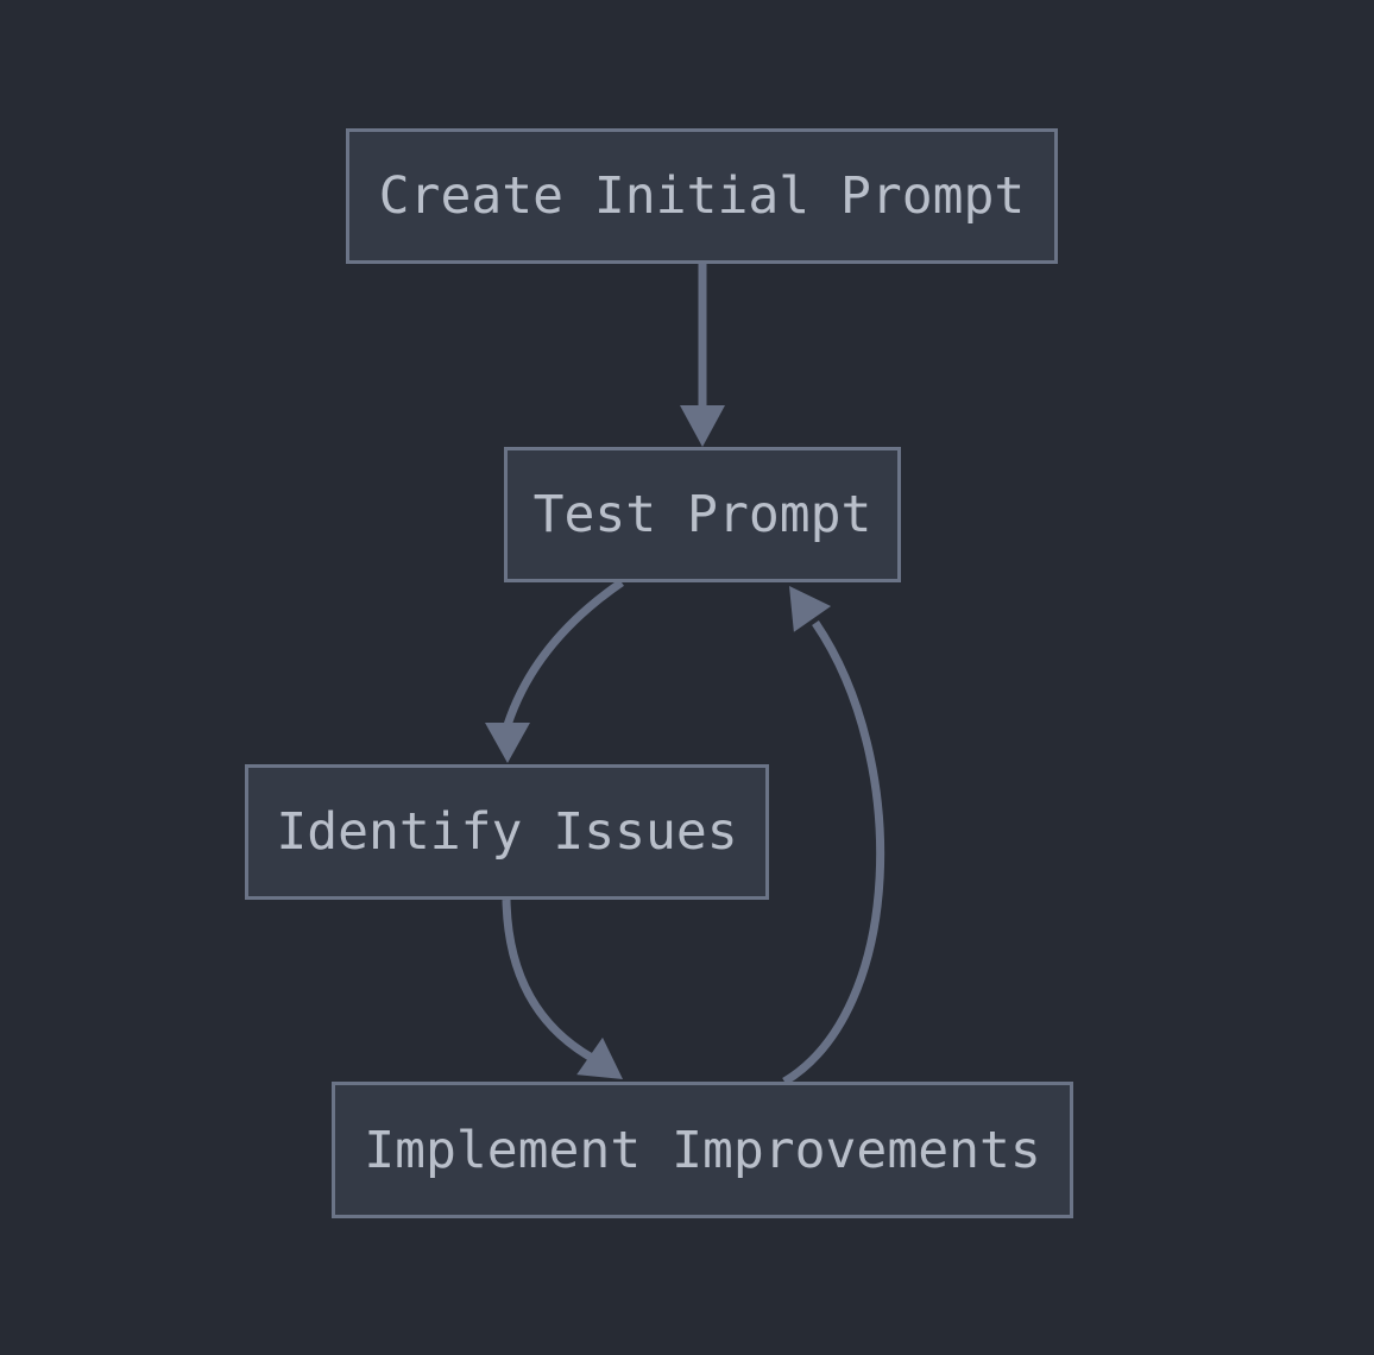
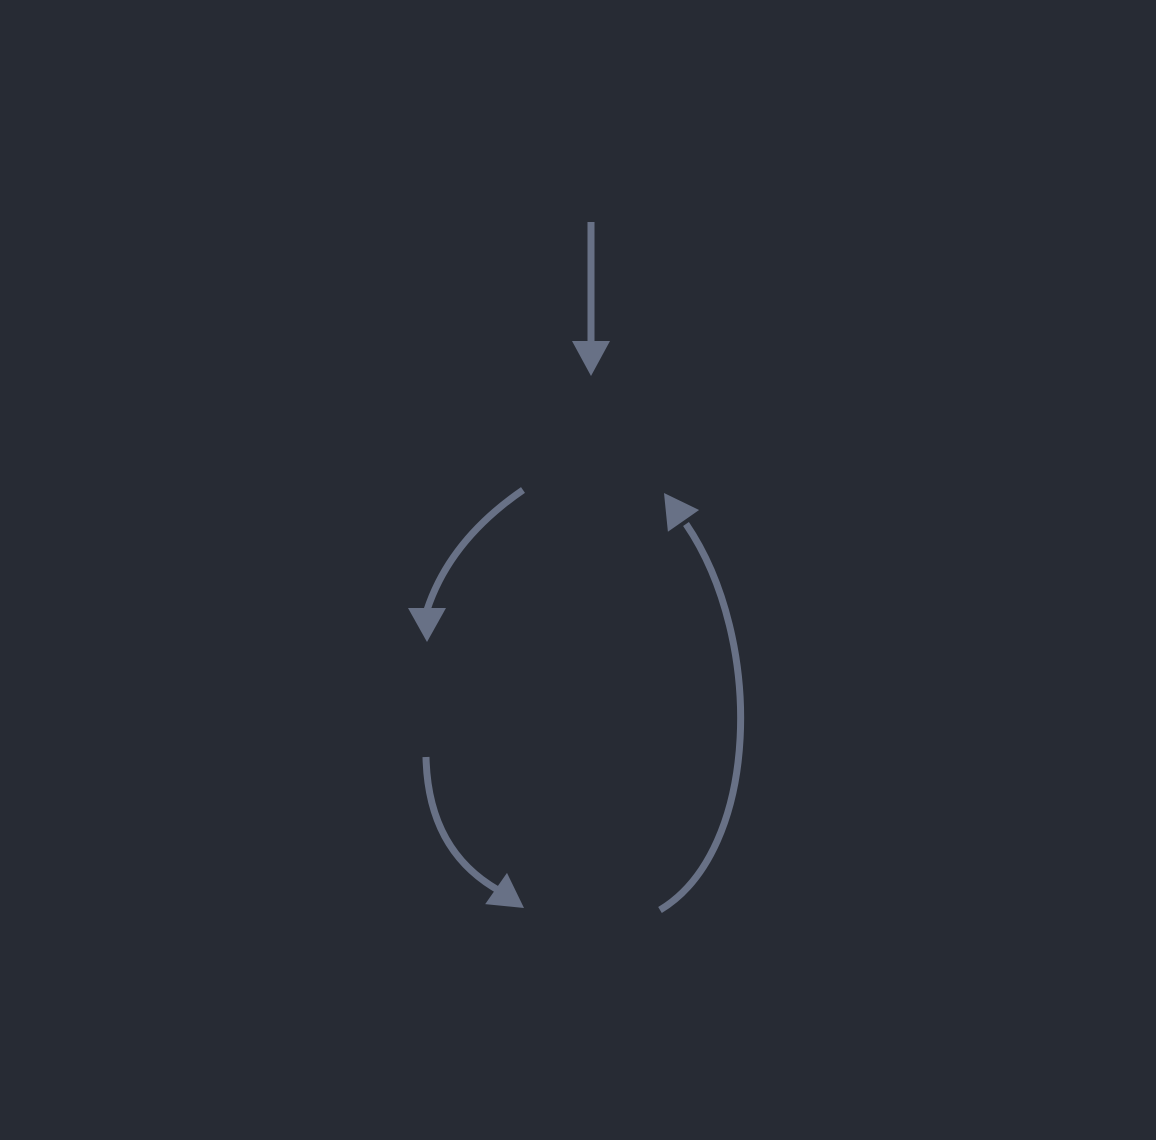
- Create Initial Prompt
- Test Prompt
- Identify Issues
- Implement Improvements
